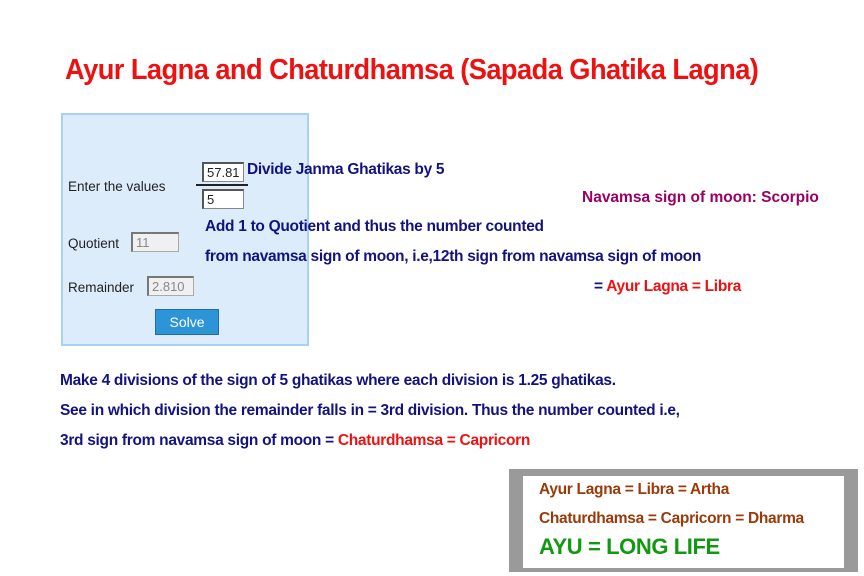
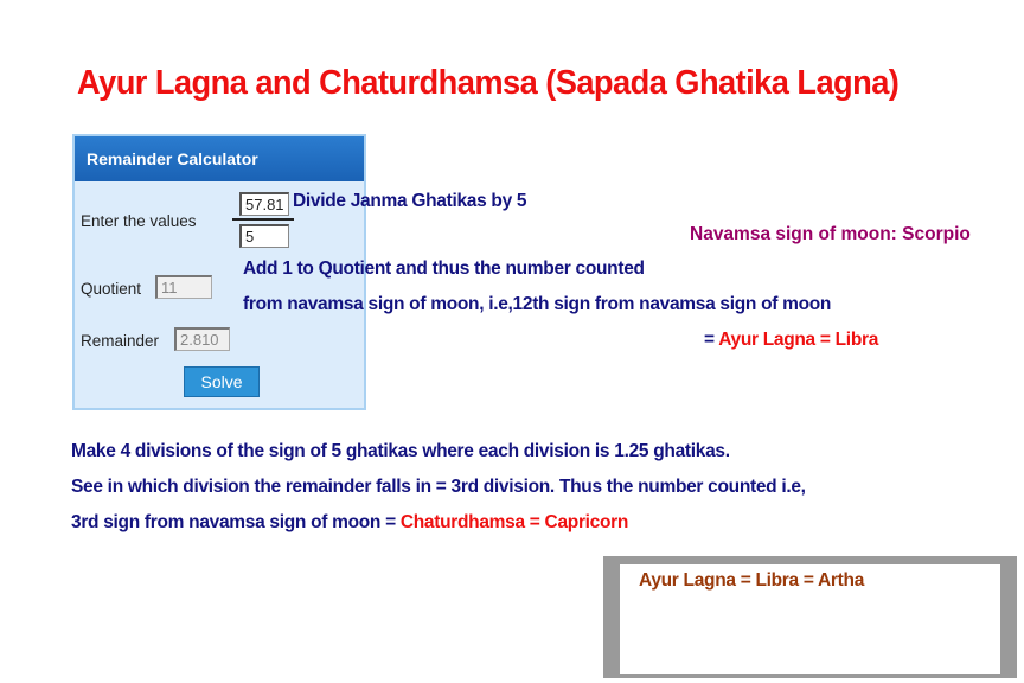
  Ayur Lagna and Chaturdhamsa (Sapada Ghatika Lagna)
+ Remainder Calculator
  Enter the values
  57.81
  5
  Quotient
  11
  Remainder
  2.810
  Solve
  Divide Janma Ghatikas by 5
  Navamsa sign of moon: Scorpio
  Add 1 to Quotient and thus the number counted
  from navamsa sign of moon, i.e,12th sign from navamsa sign of moon
  = Ayur Lagna = Libra
  Make 4 divisions of the sign of 5 ghatikas where each division is 1.25 ghatikas.
  See in which division the remainder falls in = 3rd division. Thus the number counted i.e,
  3rd sign from navamsa sign of moon = Chaturdhamsa = Capricorn
  Ayur Lagna = Libra = Artha
- Chaturdhamsa = Capricorn = Dharma
- AYU = LONG LIFE
